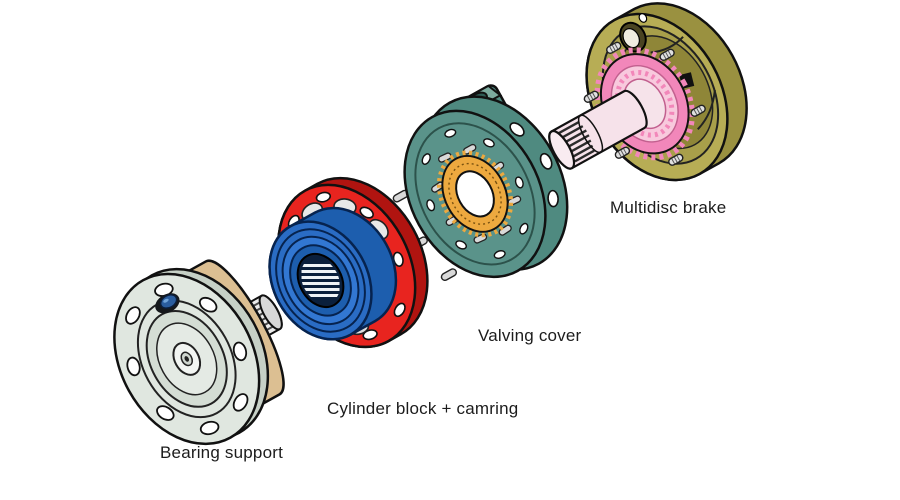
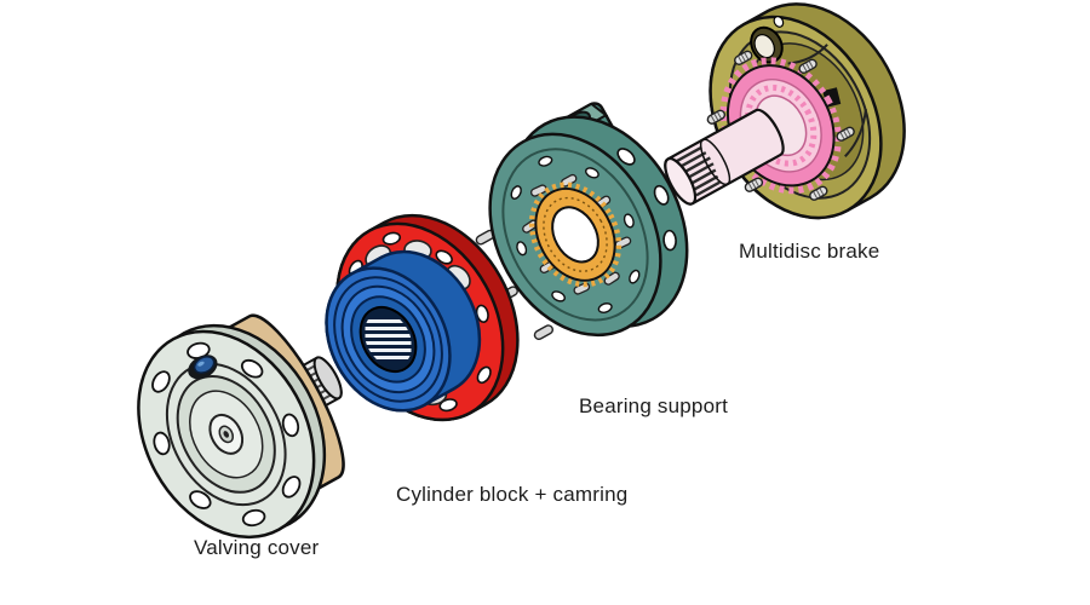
- Bearing support
+ Valving cover
  Cylinder block + camring
- Valving cover
+ Bearing support
  Multidisc brake
